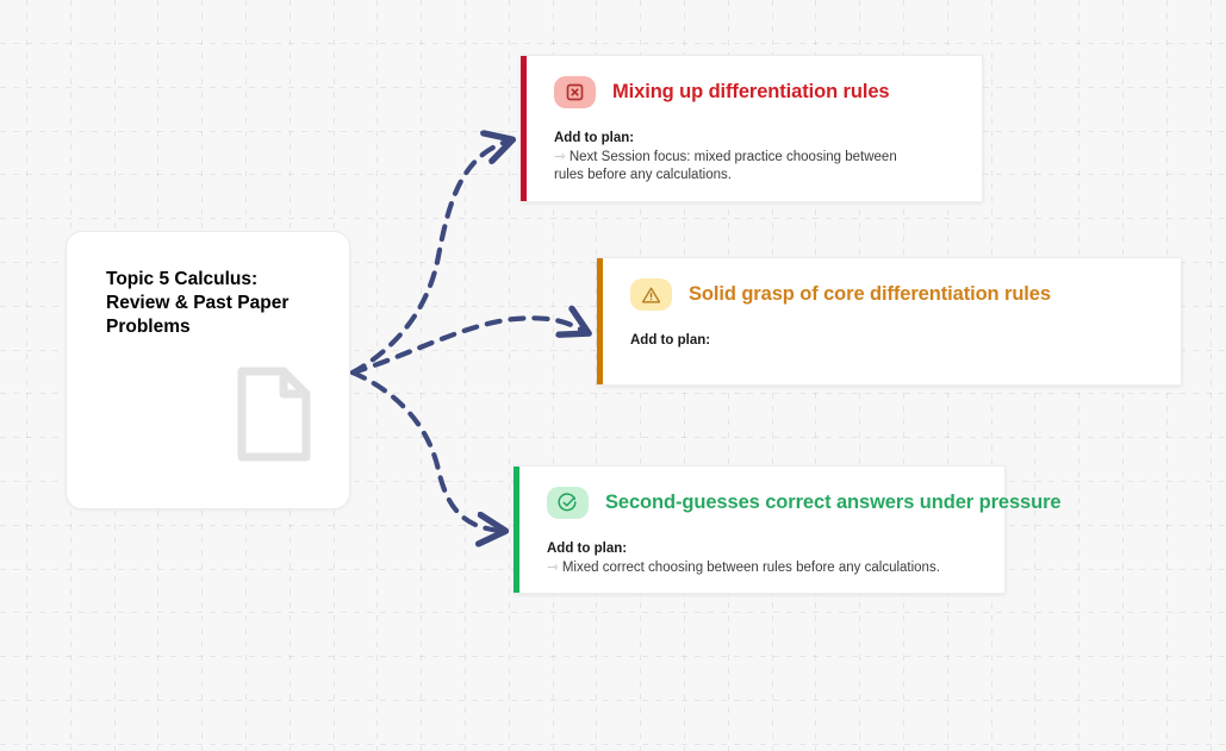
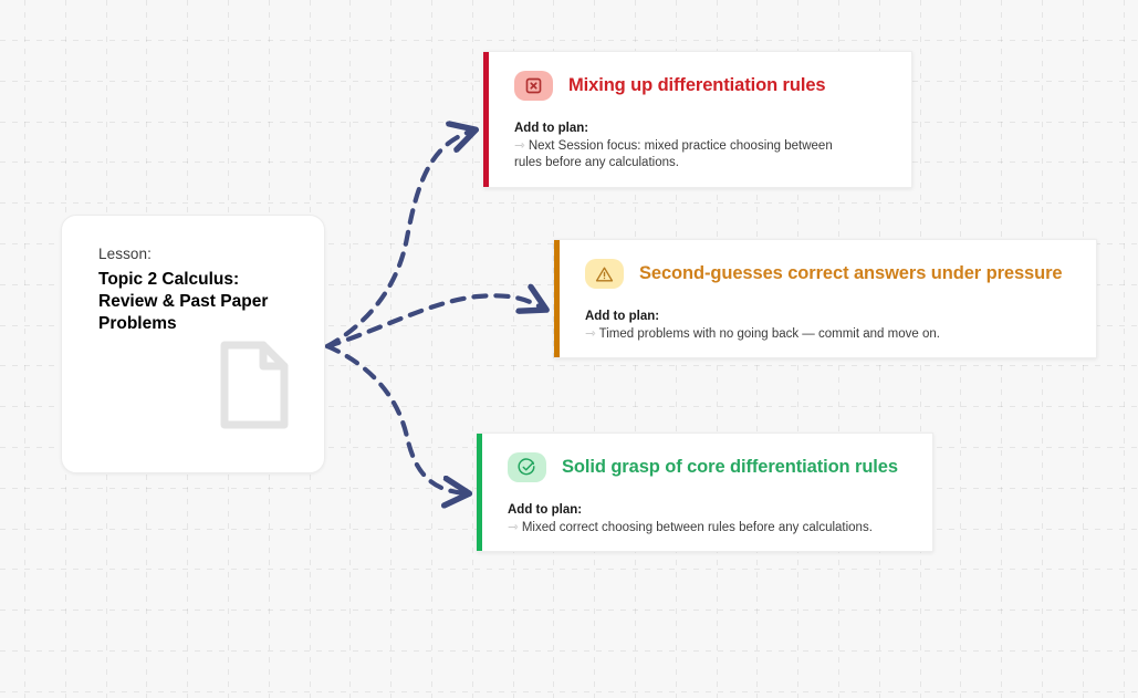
+ Lesson:
- Topic 5 Calculus: Review & Past Paper Problems
+ Topic 2 Calculus: Review & Past Paper Problems
  Mixing up differentiation rules
  Add to plan:
  ⇾ Next Session focus: mixed practice choosing between rules before any calculations.
- Solid grasp of core differentiation rules
+ Second-guesses correct answers under pressure
  Add to plan:
+ ⇾ Timed problems with no going back — commit and move on.
- Second-guesses correct answers under pressure
+ Solid grasp of core differentiation rules
  Add to plan:
  ⇾ Mixed correct choosing between rules before any calculations.
